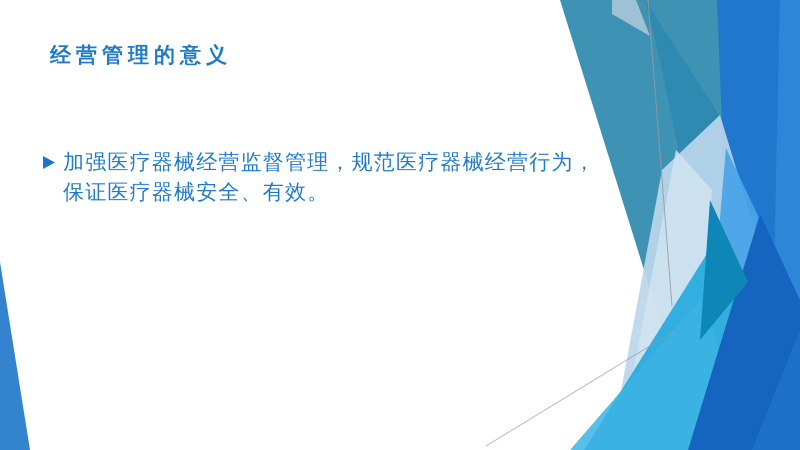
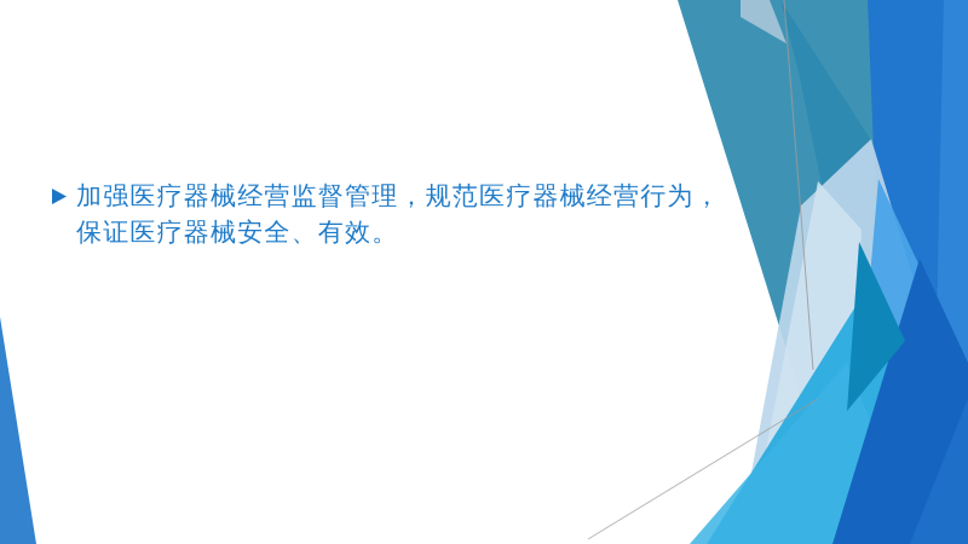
- 经营管理的意义
  加强医疗器械经营监督管理，规范医疗器械经营行为，保证医疗器械安全、有效。
